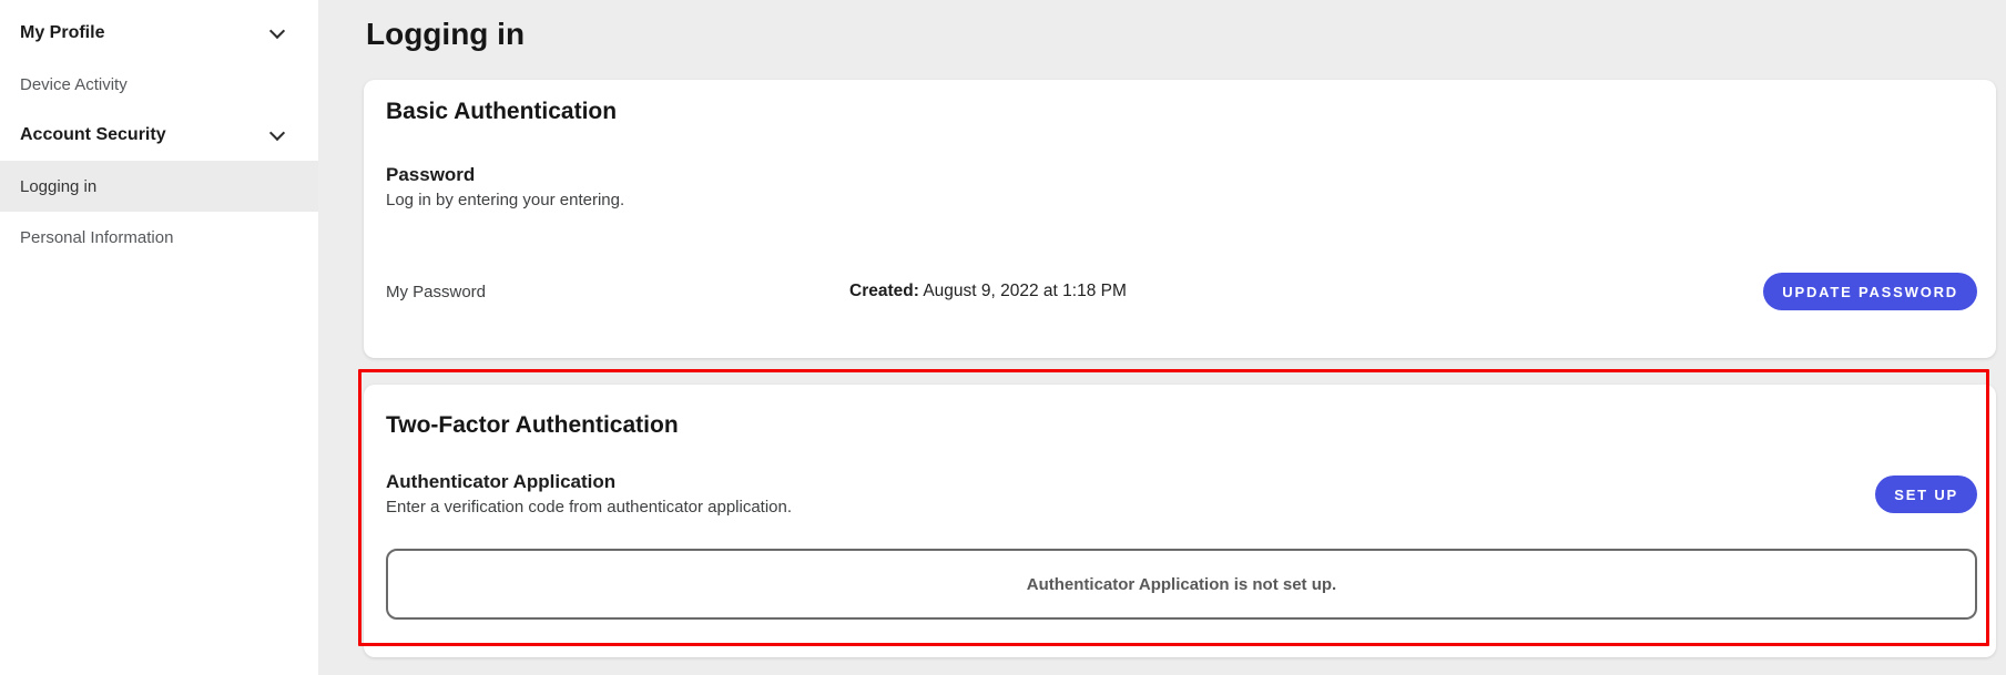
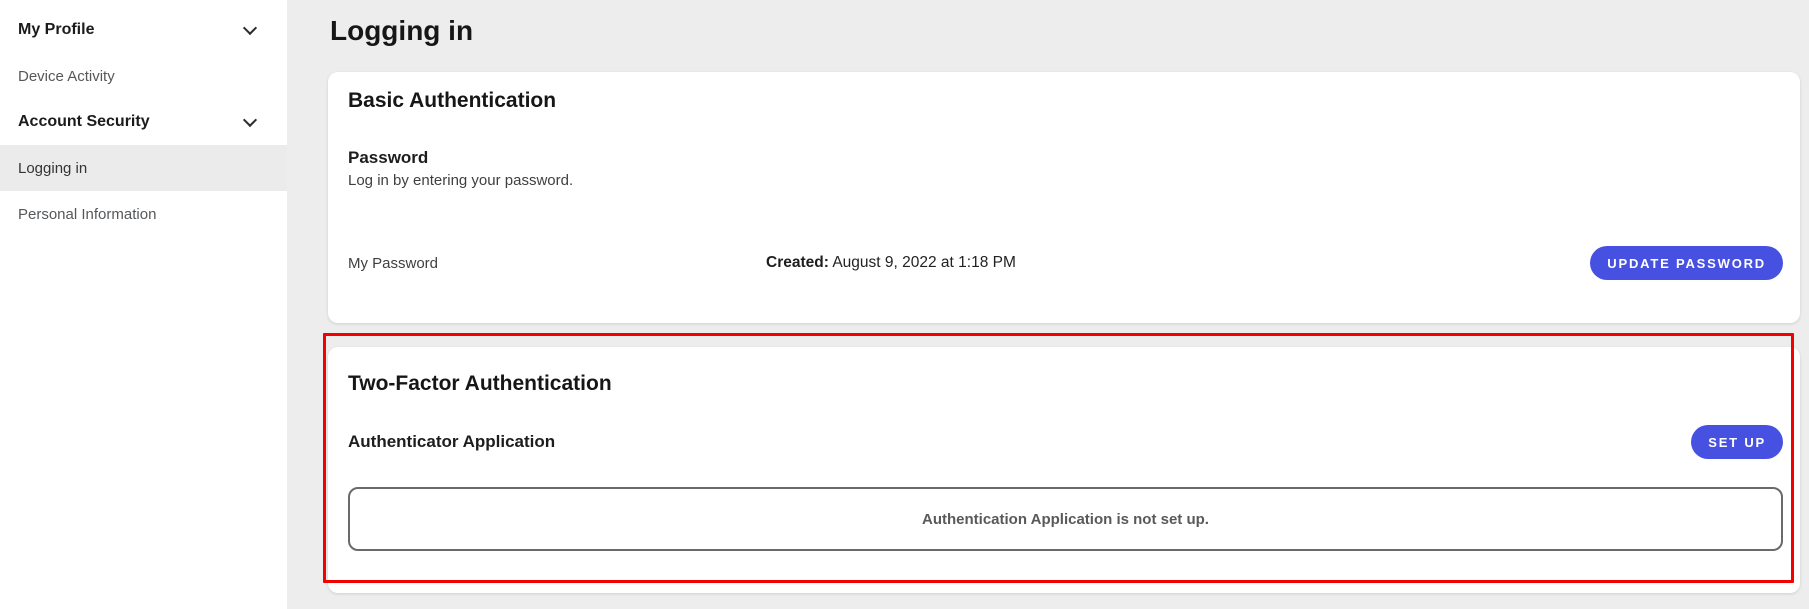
  My Profile
  Device Activity
  Account Security
  Logging in
  Personal Information
  Logging in
  Basic Authentication
  Password
- Log in by entering your entering.
+ Log in by entering your password.
  My Password
  Created: August 9, 2022 at 1:18 PM
  UPDATE PASSWORD
  Two-Factor Authentication
  Authenticator Application
- Enter a verification code from authenticator application.
  SET UP
- Authenticator Application is not set up.
+ Authentication Application is not set up.
